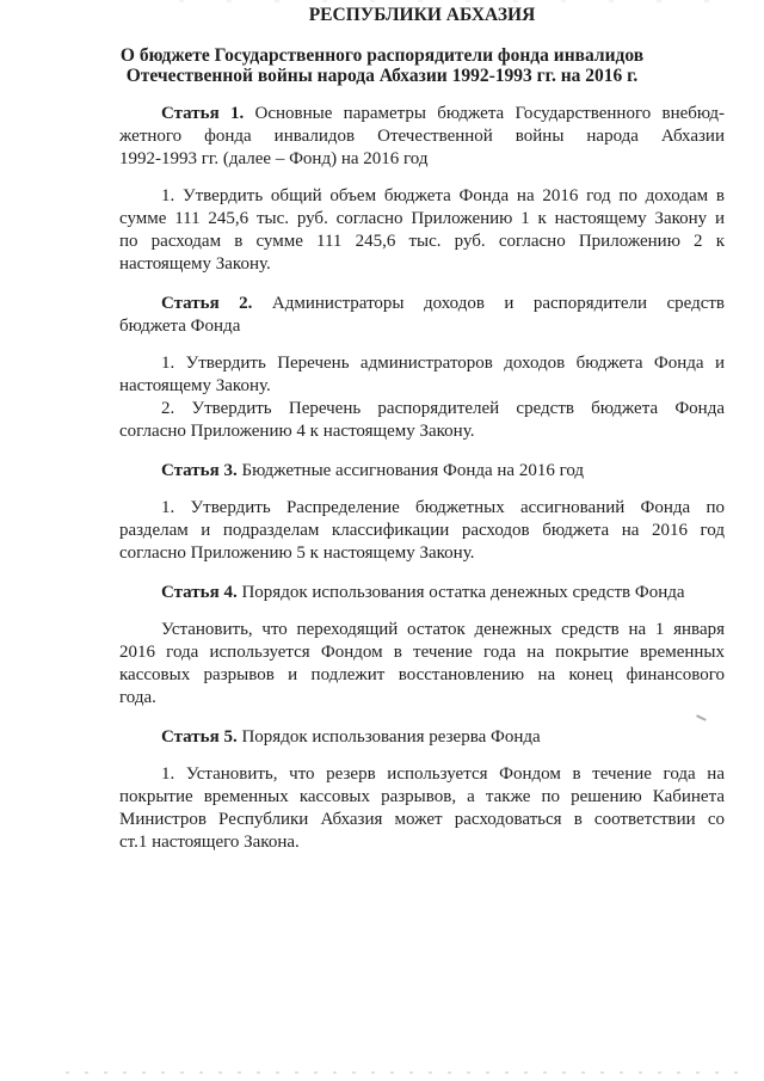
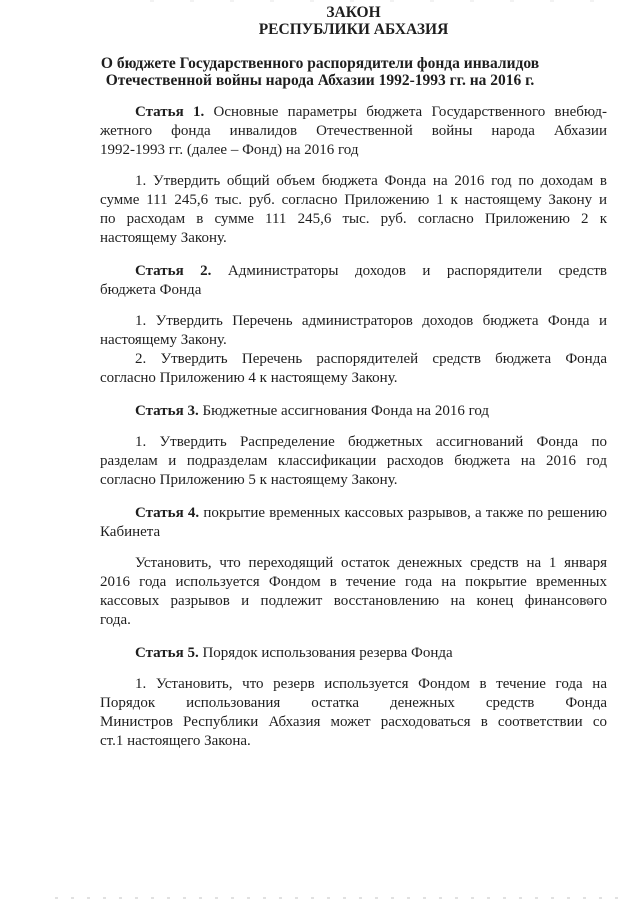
+ ЗАКОН
  РЕСПУБЛИКИ АБХАЗИЯ
  О бюджете Государственного распорядители фонда инвалидов
  Отечественной войны народа Абхазии 1992-1993 гг. на 2016 г.
  Статья 1. Основные параметры бюджета Государственного внебюд-
  жетного фонда инвалидов Отечественной войны народа Абхазии
  1992-1993 гг. (далее – Фонд) на 2016 год
  1. Утвердить общий объем бюджета Фонда на 2016 год по доходам в
  сумме 111 245,6 тыс. руб. согласно Приложению 1 к настоящему Закону и
  по расходам в сумме 111 245,6 тыс. руб. согласно Приложению 2 к
  настоящему Закону.
  Статья 2. Администраторы доходов и распорядители средств
  бюджета Фонда
  1. Утвердить Перечень администраторов доходов бюджета Фонда и
  настоящему Закону.
  2. Утвердить Перечень распорядителей средств бюджета Фонда
  согласно Приложению 4 к настоящему Закону.
  Статья 3. Бюджетные ассигнования Фонда на 2016 год
  1. Утвердить Распределение бюджетных ассигнований Фонда по
  разделам и подразделам классификации расходов бюджета на 2016 год
  согласно Приложению 5 к настоящему Закону.
- Статья 4. Порядок использования остатка денежных средств Фонда
+ Статья 4. покрытие временных кассовых разрывов, а также по решению Кабинета
  Установить, что переходящий остаток денежных средств на 1 января
  2016 года используется Фондом в течение года на покрытие временных
  кассовых разрывов и подлежит восстановлению на конец финансового
  года.
  Статья 5. Порядок использования резерва Фонда
  1. Установить, что резерв используется Фондом в течение года на
- покрытие временных кассовых разрывов, а также по решению Кабинета
+ Порядок использования остатка денежных средств Фонда
  Министров Республики Абхазия может расходоваться в соответствии со
  ст.1 настоящего Закона.
